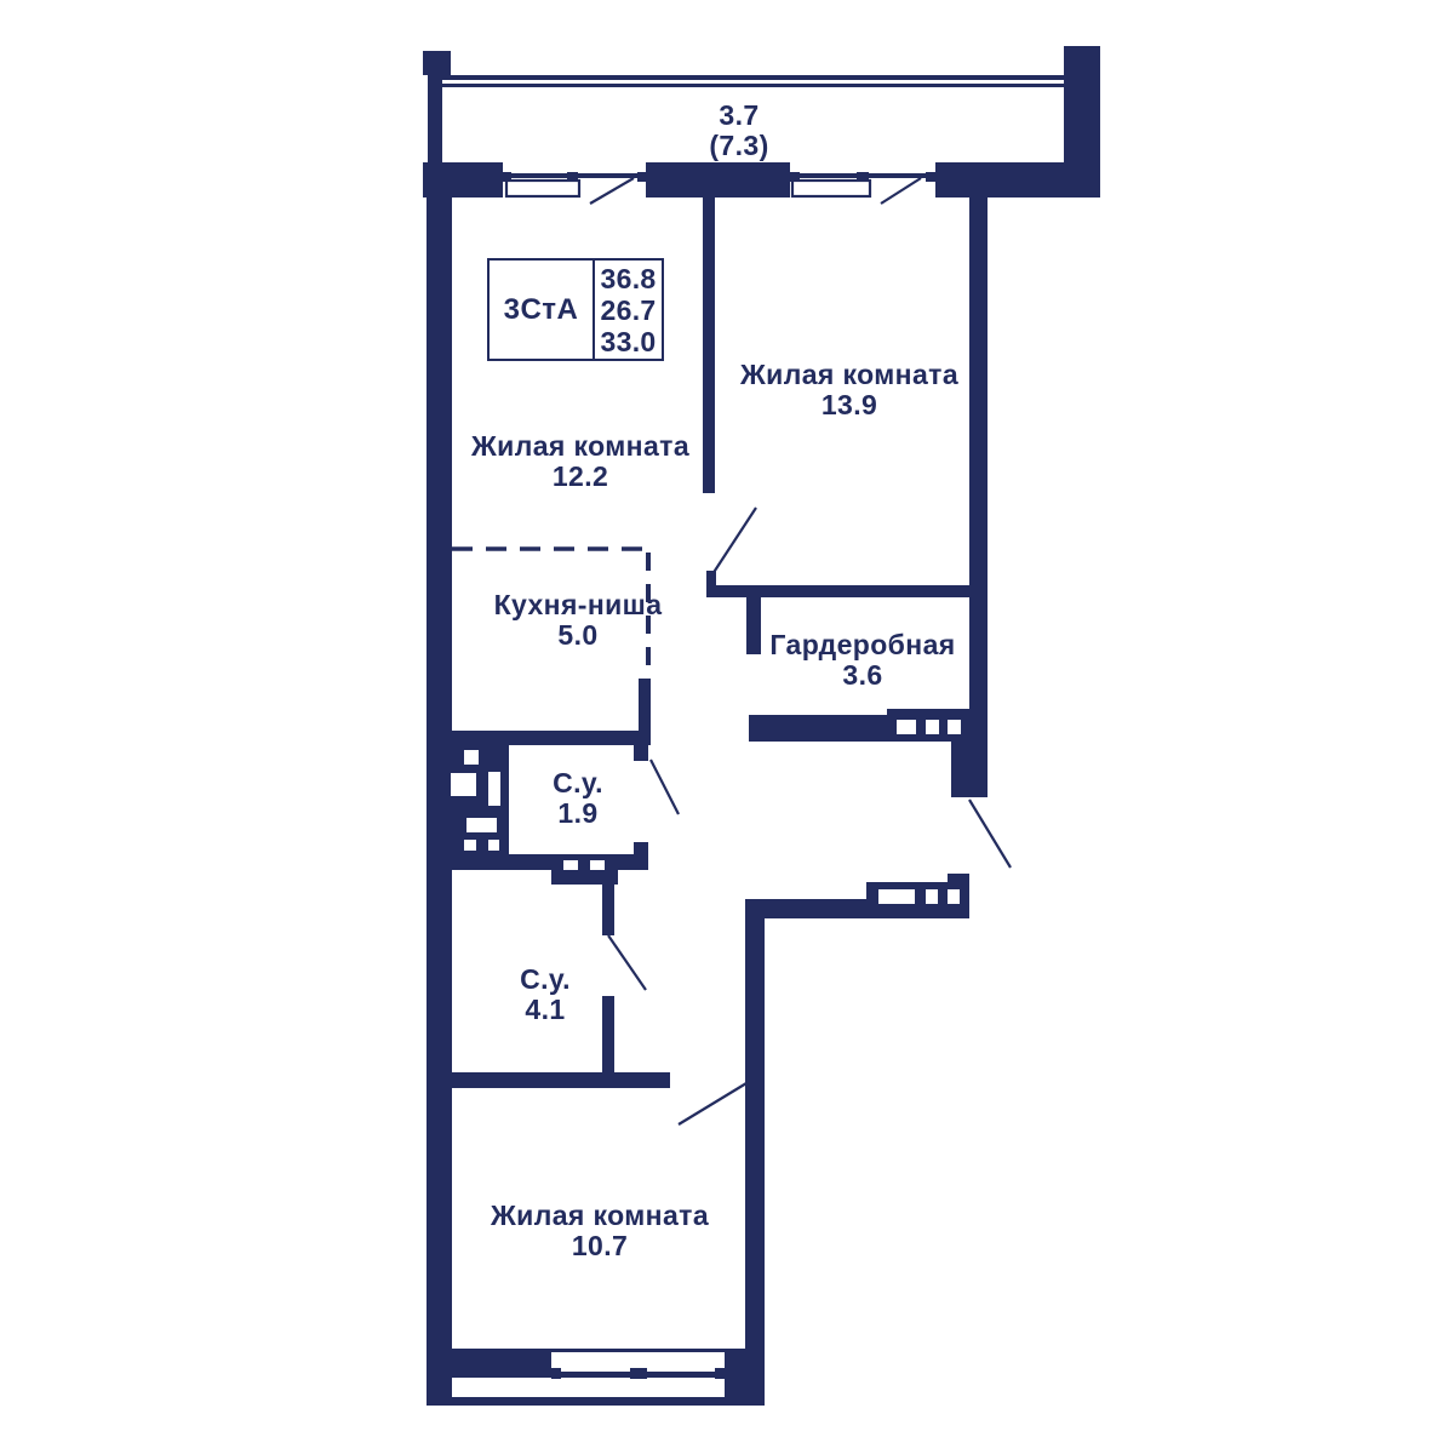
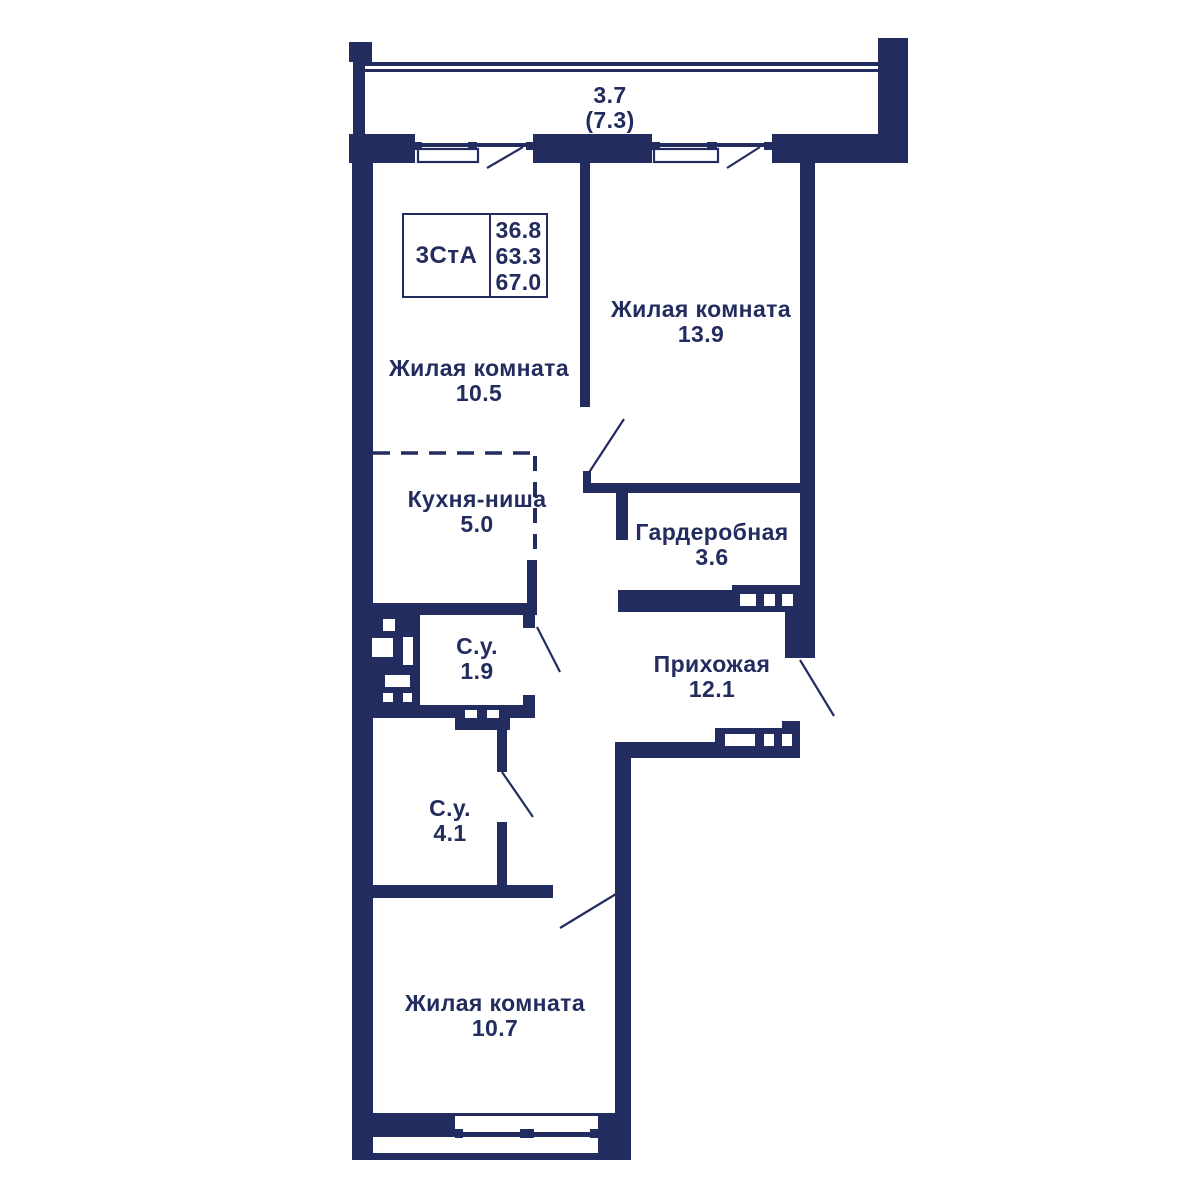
  3СтА
  36.8
- 26.7
+ 63.3
- 33.0
+ 67.0
  3.7
  (7.3)
  Жилая комната
  13.9
  Жилая комната
- 12.2
+ 10.5
  Кухня-ниша
  5.0
  Гардеробная
  3.6
  С.у.
  1.9
+ Прихожая
+ 12.1
  С.у.
  4.1
  Жилая комната
  10.7
